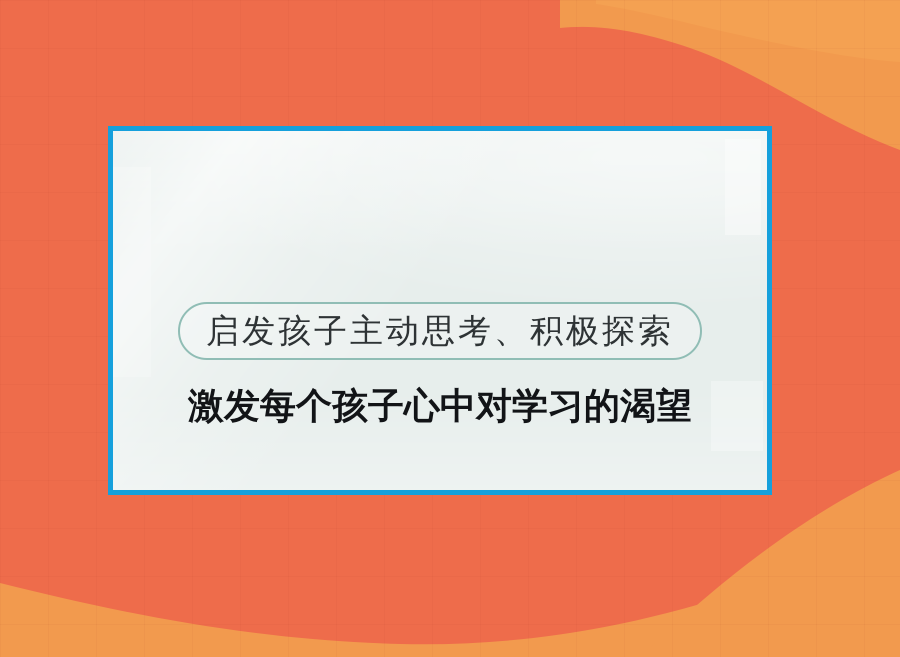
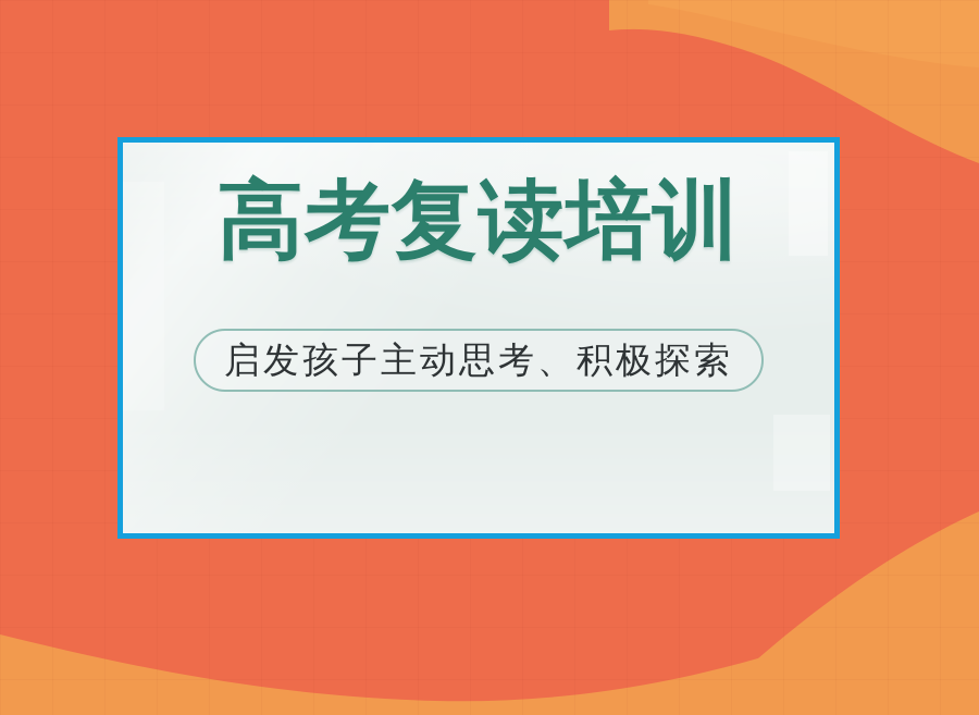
+ 高考复读培训
  启发孩子主动思考、积极探索
- 激发每个孩子心中对学习的渴望
